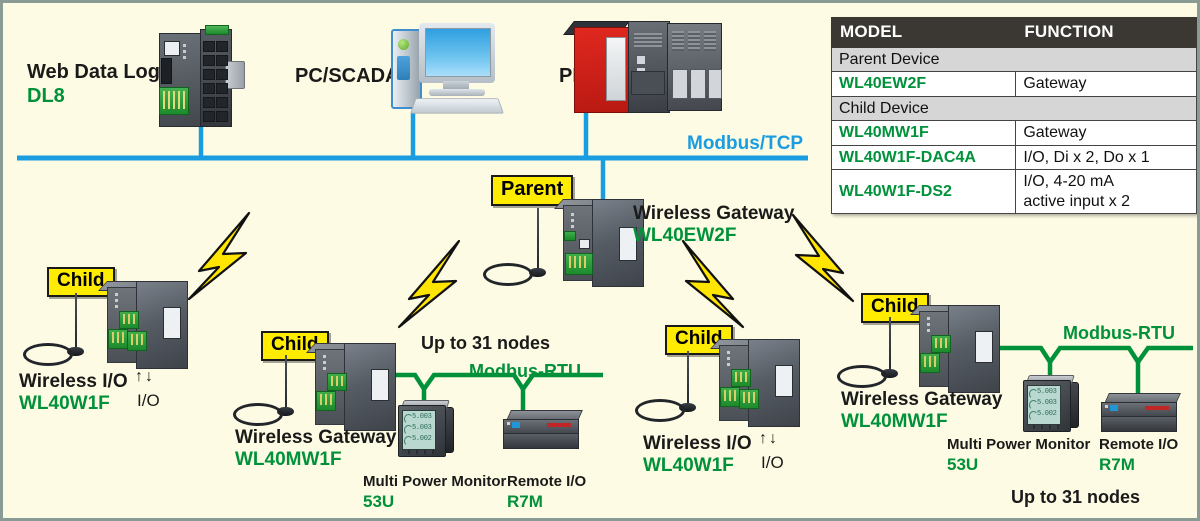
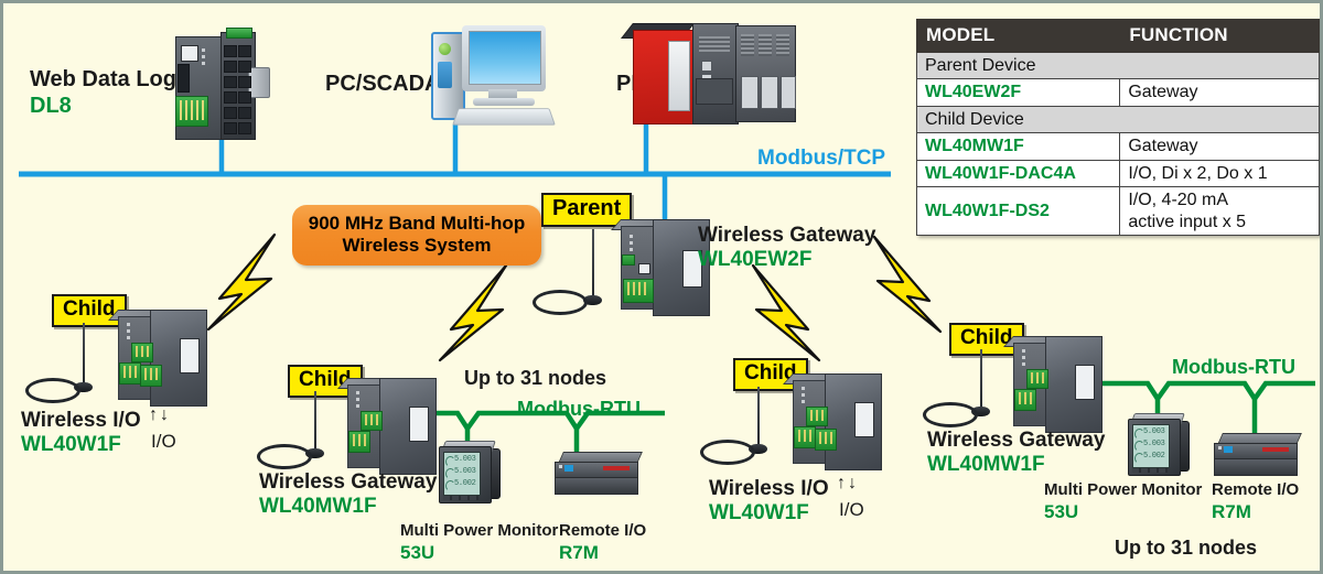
  Web Data Log
  DL8
  PC/SCAD
  Modbus/TCP
+ 900 MHz Band Multi-hop
+ Wireless System
  Parent
  Wireless Gateway
  WL40EW2F
  Child
  Wireless I/O
  WL40W1F
  ↑↓
  I/O
  Chil
  Wireless Gateway
  WL40MW1F
  Up to 31 nodes
  Modbus-RTU
  5.003
  5.003
  5.002
  Multi Power Monitor
  53U
  Remote I/O
  R7M
  Child
  Wireless I/O
  WL40W1F
  ↑↓
  I/O
  Child
  Wireless Gateway
  WL40MW1F
  Modbus-RTU
  5.003
  5.003
  5.002
  Multi Power Monitor
  53U
  Remote I/O
  R7M
  Up to 31 nodes
  MODEL	FUNCTION
  Parent Device
  WL40EW2F	Gateway
  Child Device
  WL40MW1F	Gateway
  WL40W1F-DAC4A	I/O, Di x 2, Do x 1
- WL40W1F-DS2	I/O, 4-20 mA active input x 2
+ WL40W1F-DS2	I/O, 4-20 mA active input x 5
